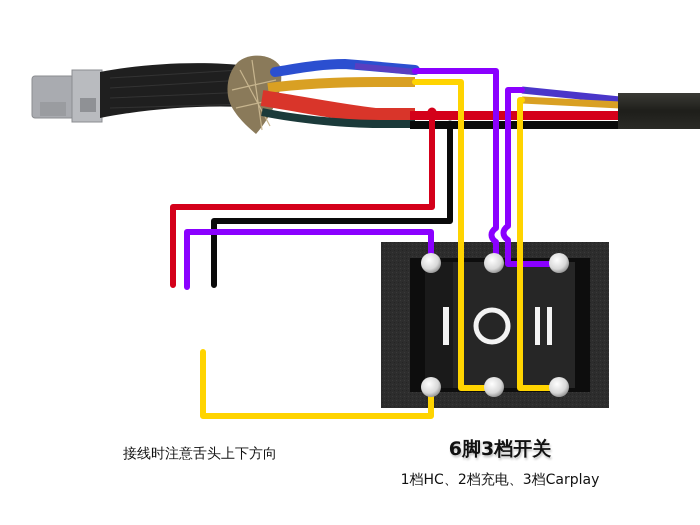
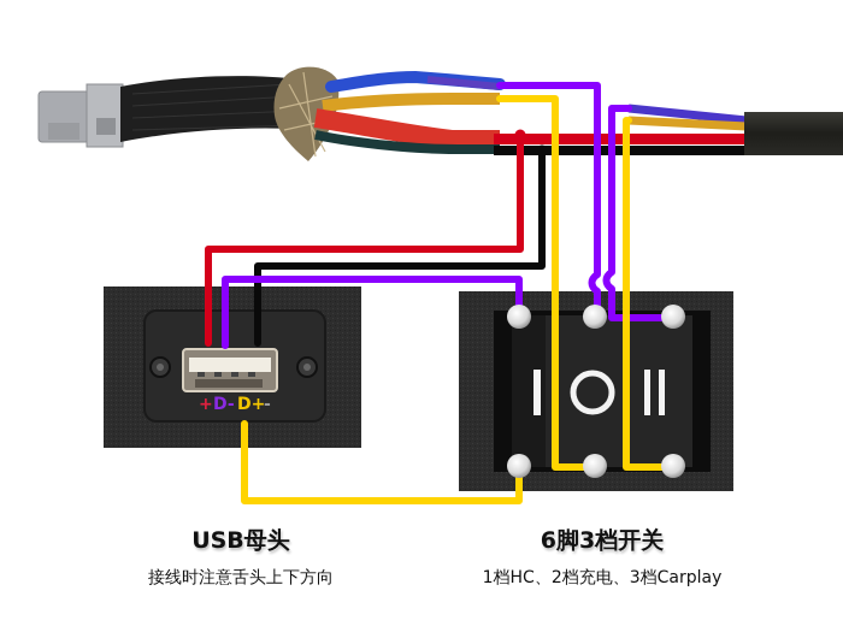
+ +
+ D-
+ D+
+ -
+ USB母头
  接线时注意舌头上下方向
  6脚3档开关
  1档HC、2档充电、3档Carplay
